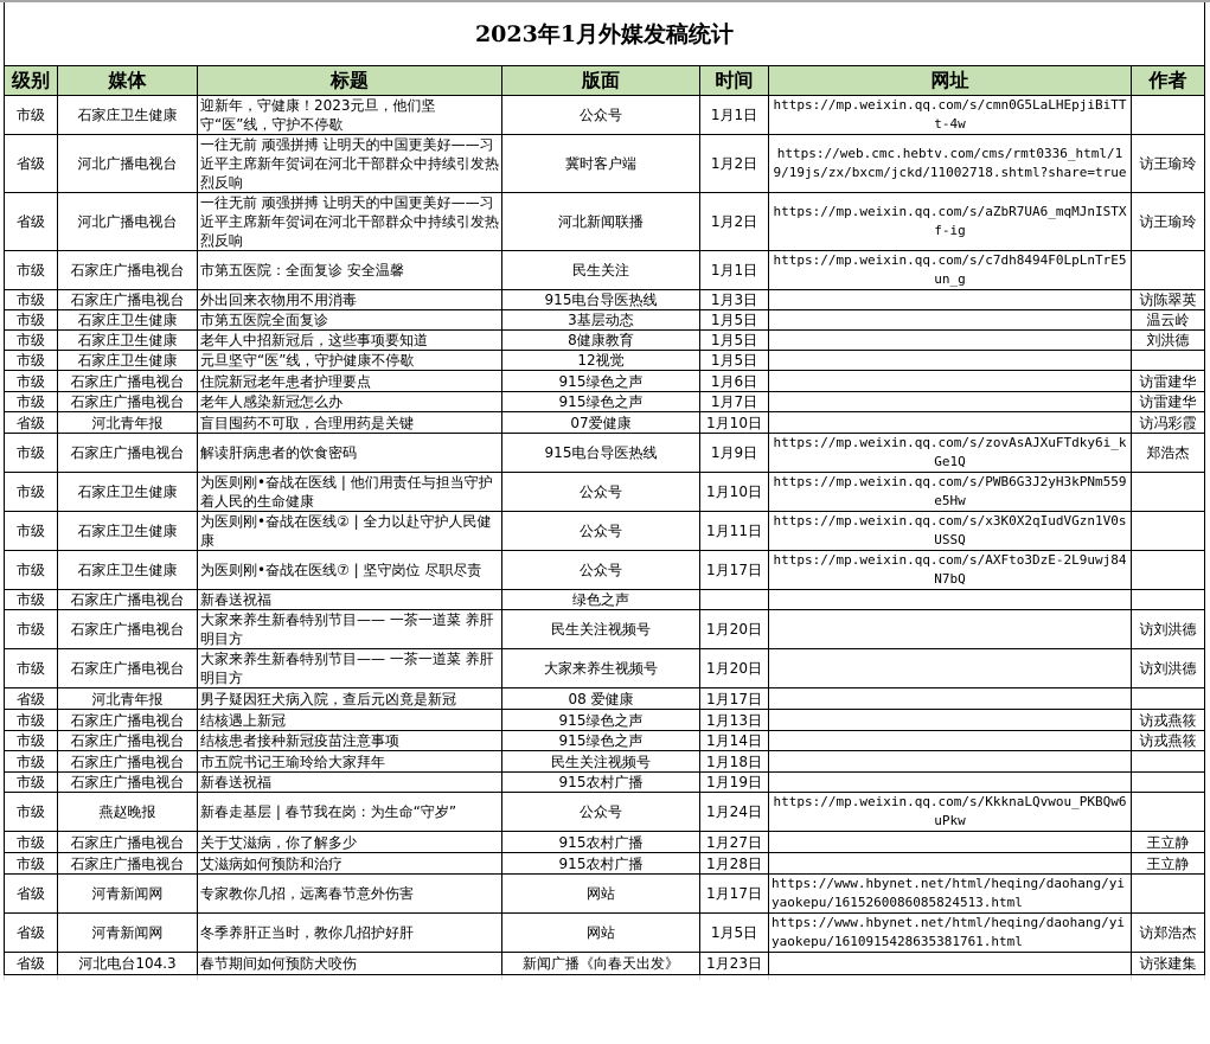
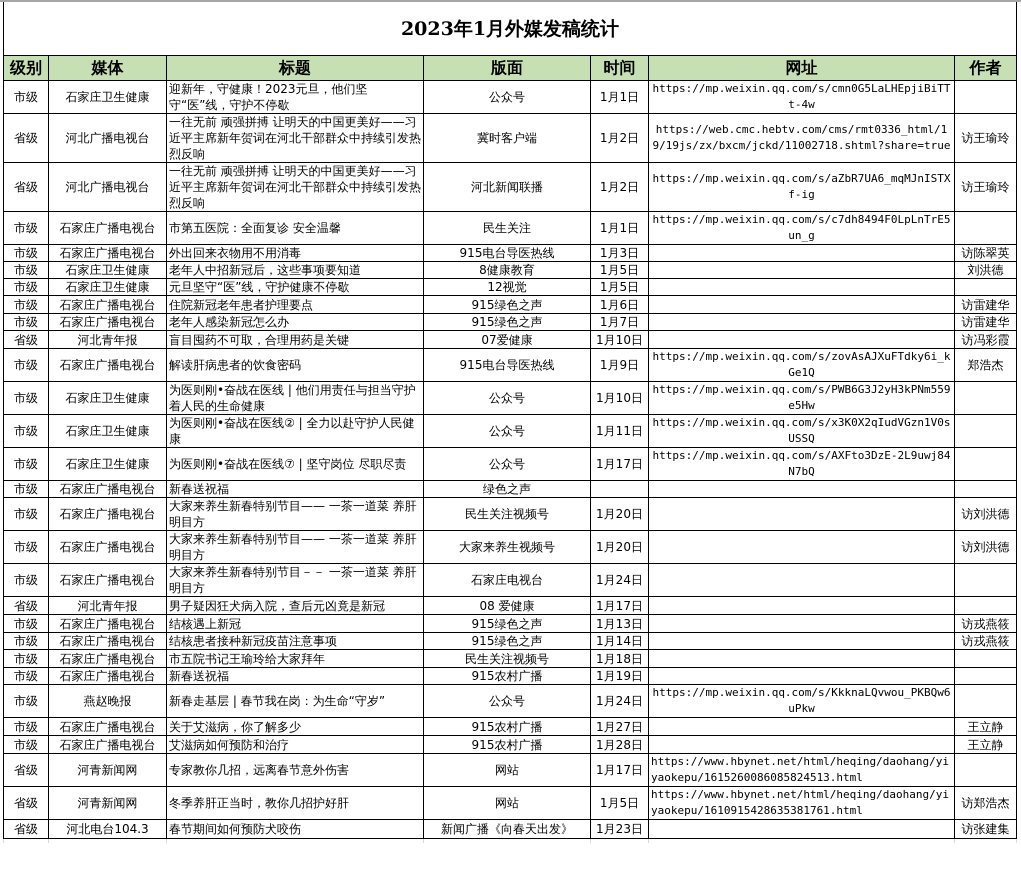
  2023年1月外媒发稿统计
  级别	媒体	标题	版面	时间	网址	作者
  市级	石家庄卫生健康	迎新年，守健康！2023元旦，他们坚守“医”线，守护不停歇	公众号	1月1日	https://mp.weixin.qq.com/s/cmn0G5LaLHEpjiBiTTt-4w
  省级	河北广播电视台	一往无前 顽强拼搏 让明天的中国更美好——习近平主席新年贺词在河北干部群众中持续引发热烈反响	冀时客户端	1月2日	https://web.cmc.hebtv.com/cms/rmt0336_html/19/19js/zx/bxcm/jckd/11002718.shtml?share=true	访王瑜玲
  省级	河北广播电视台	一往无前 顽强拼搏 让明天的中国更美好——习近平主席新年贺词在河北干部群众中持续引发热烈反响	河北新闻联播	1月2日	https://mp.weixin.qq.com/s/aZbR7UA6_mqMJnISTXf-ig	访王瑜玲
  市级	石家庄广播电视台	市第五医院：全面复诊 安全温馨	民生关注	1月1日	https://mp.weixin.qq.com/s/c7dh8494F0LpLnTrE5un_g
  市级	石家庄广播电视台	外出回来衣物用不用消毒	915电台导医热线	1月3日		访陈翠英
- 市级	石家庄卫生健康	市第五医院全面复诊	3基层动态	1月5日		温云岭
  市级	石家庄卫生健康	老年人中招新冠后，这些事项要知道	8健康教育	1月5日		刘洪德
  市级	石家庄卫生健康	元旦坚守“医”线，守护健康不停歇	12视觉	1月5日
  市级	石家庄广播电视台	住院新冠老年患者护理要点	915绿色之声	1月6日		访雷建华
  市级	石家庄广播电视台	老年人感染新冠怎么办	915绿色之声	1月7日		访雷建华
  省级	河北青年报	盲目囤药不可取，合理用药是关键	07爱健康	1月10日		访冯彩霞
  市级	石家庄广播电视台	解读肝病患者的饮食密码	915电台导医热线	1月9日	https://mp.weixin.qq.com/s/zovAsAJXuFTdky6i_kGe1Q	郑浩杰
  市级	石家庄卫生健康	为医则刚•奋战在医线 | 他们用责任与担当守护着人民的生命健康	公众号	1月10日	https://mp.weixin.qq.com/s/PWB6G3J2yH3kPNm559e5Hw
  市级	石家庄卫生健康	为医则刚•奋战在医线② | 全力以赴守护人民健康	公众号	1月11日	https://mp.weixin.qq.com/s/x3K0X2qIudVGzn1V0sUSSQ
  市级	石家庄卫生健康	为医则刚•奋战在医线⑦ | 坚守岗位 尽职尽责	公众号	1月17日	https://mp.weixin.qq.com/s/AXFto3DzE-2L9uwj84N7bQ
  市级	石家庄广播电视台	新春送祝福	绿色之声
  市级	石家庄广播电视台	大家来养生新春特别节目—— 一茶一道菜 养肝明目方	民生关注视频号	1月20日		访刘洪德
  市级	石家庄广播电视台	大家来养生新春特别节目—— 一茶一道菜 养肝明目方	大家来养生视频号	1月20日		访刘洪德
+ 市级	石家庄广播电视台	大家来养生新春特别节目－－ 一茶一道菜 养肝明目方	石家庄电视台	1月24日
  省级	河北青年报	男子疑因狂犬病入院，查后元凶竟是新冠	08 爱健康	1月17日
  市级	石家庄广播电视台	结核遇上新冠	915绿色之声	1月13日		访戎燕筱
  市级	石家庄广播电视台	结核患者接种新冠疫苗注意事项	915绿色之声	1月14日		访戎燕筱
  市级	石家庄广播电视台	市五院书记王瑜玲给大家拜年	民生关注视频号	1月18日
  市级	石家庄广播电视台	新春送祝福	915农村广播	1月19日
  市级	燕赵晚报	新春走基层 | 春节我在岗：为生命“守岁”	公众号	1月24日	https://mp.weixin.qq.com/s/KkknaLQvwou_PKBQw6uPkw
  市级	石家庄广播电视台	关于艾滋病，你了解多少	915农村广播	1月27日		王立静
  市级	石家庄广播电视台	艾滋病如何预防和治疗	915农村广播	1月28日		王立静
  省级	河青新闻网	专家教你几招，远离春节意外伤害	网站	1月17日	https://www.hbynet.net/html/heqing/daohang/yiyaokepu/1615260086085824513.html
  省级	河青新闻网	冬季养肝正当时，教你几招护好肝	网站	1月5日	https://www.hbynet.net/html/heqing/daohang/yiyaokepu/1610915428635381761.html	访郑浩杰
  省级	河北电台104.3	春节期间如何预防犬咬伤	新闻广播《向春天出发》	1月23日		访张建集
